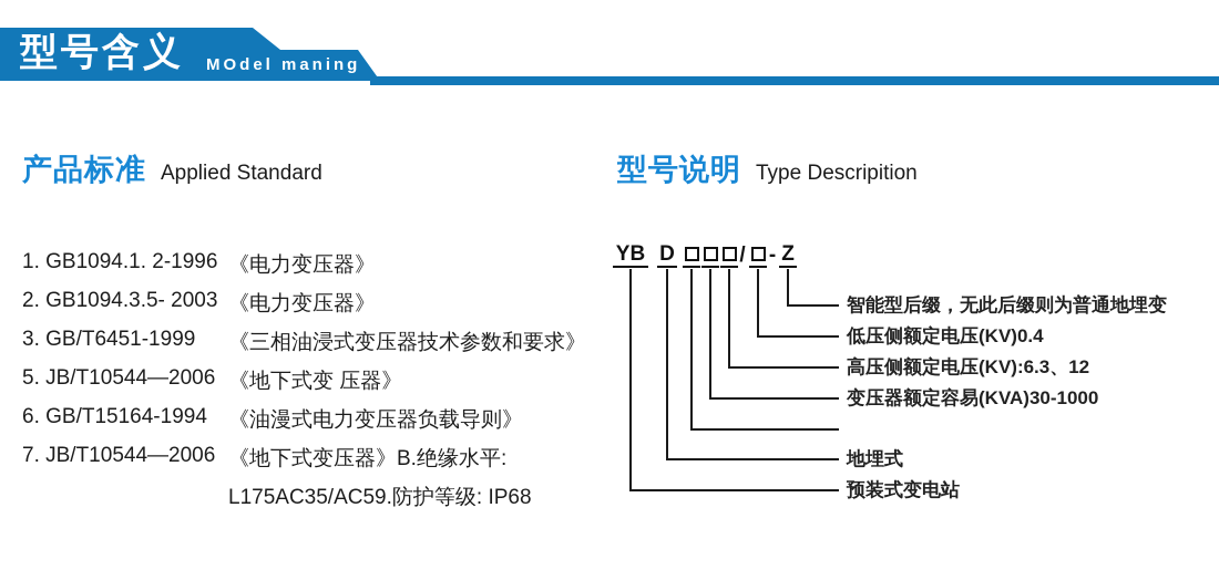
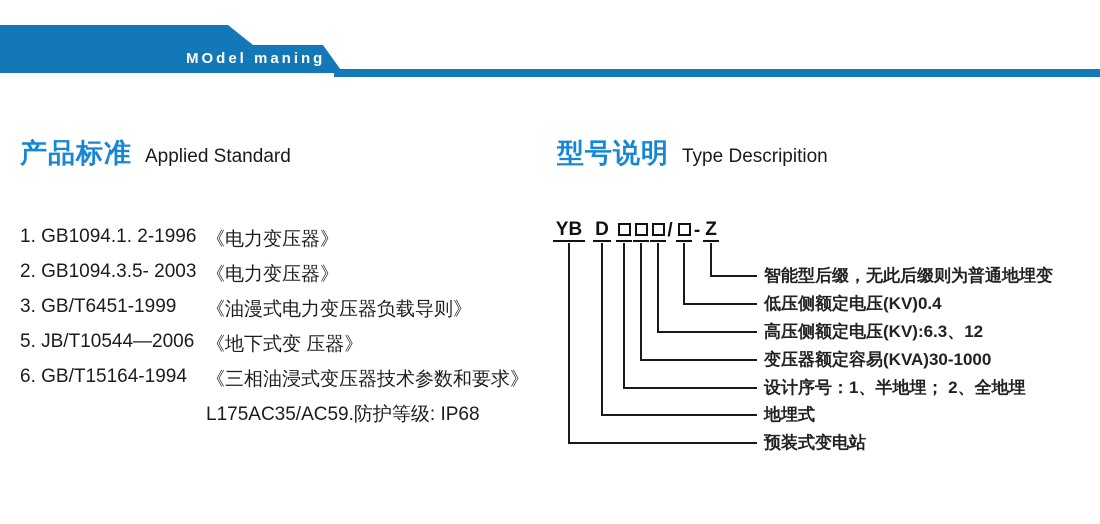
- 型号含义
  MOdel maning
  产品标准
  Applied Standard
  型号说明
  Type Descripition
  1. GB1094.1. 2-1996
  《电力变压器》
  2. GB1094.3.5- 2003
  《电力变压器》
  3. GB/T6451-1999
- 《三相油浸式变压器技术参数和要求》
+ 《油漫式电力变压器负载导则》
  5. JB/T10544—2006
  《地下式变 压器》
  6. GB/T15164-1994
- 《油漫式电力变压器负载导则》
+ 《三相油浸式变压器技术参数和要求》
- 7. JB/T10544—2006
- 《地下式变压器》B.绝缘水平:
  L175AC35/AC59.防护等级: IP68
  YB
  D
  /
  -
  Z
  智能型后缀，无此后缀则为普通地埋变
  低压侧额定电压(KV)0.4
  高压侧额定电压(KV):6.3、12
  变压器额定容易(KVA)30-1000
+ 设计序号：1、半地埋； 2、全地埋
  地埋式
  预装式变电站
